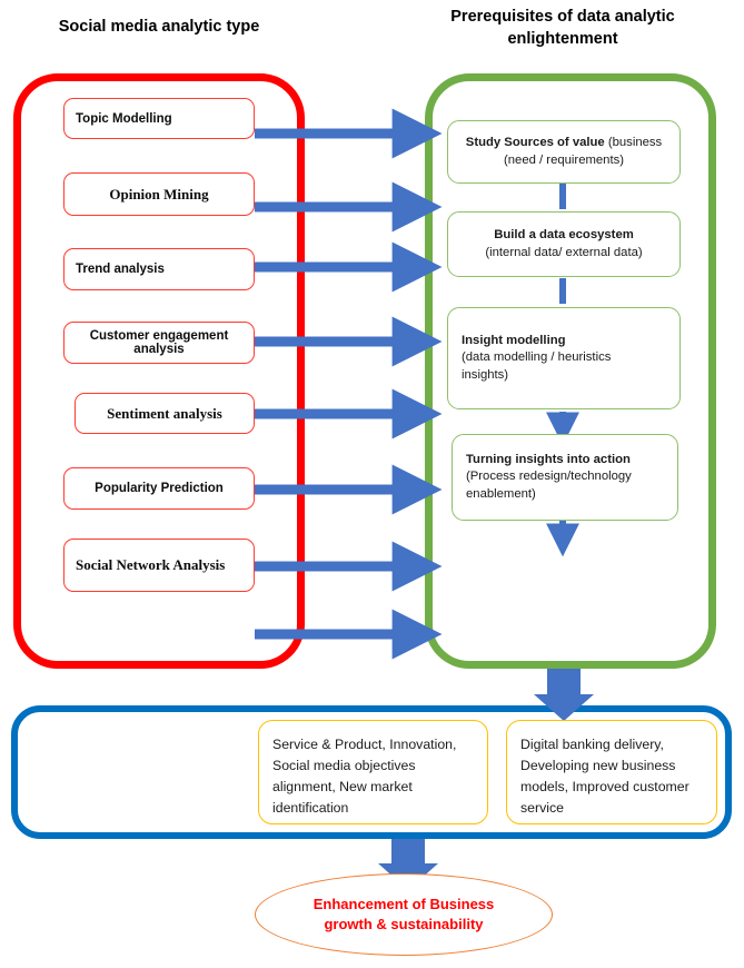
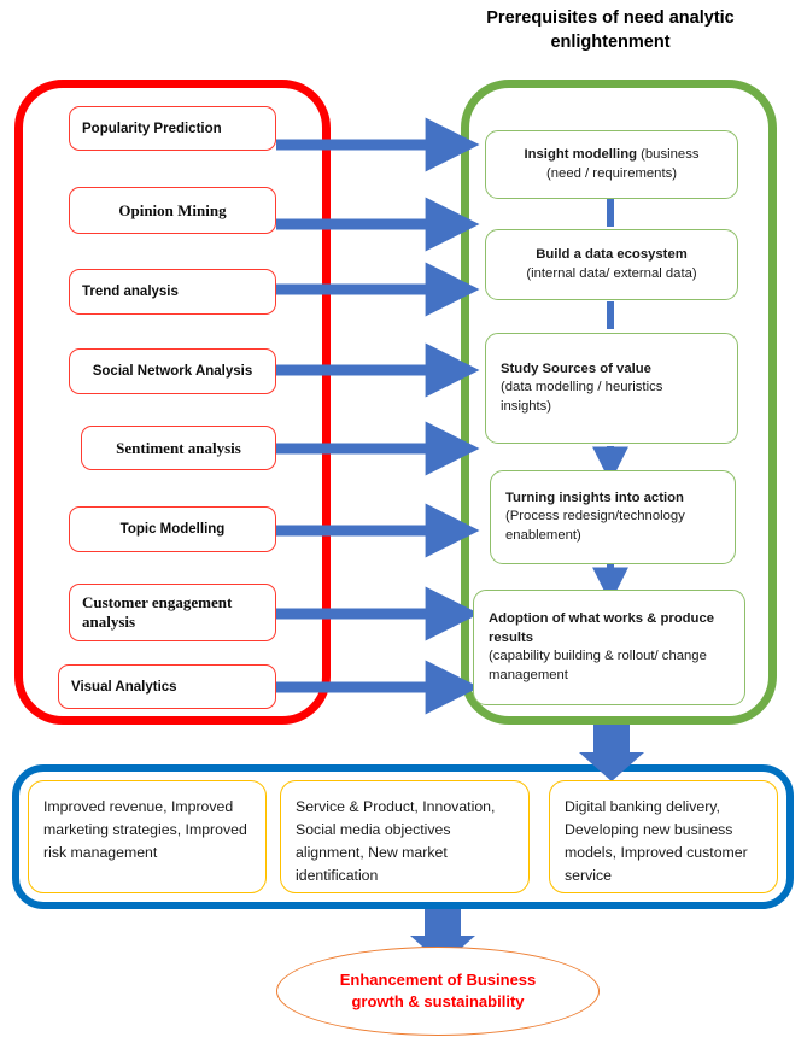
- Social media analytic type
- Prerequisites of data analytic enlightenment
+ Prerequisites of need analytic enlightenment
- Topic Modelling
+ Popularity Prediction
  Opinion Mining
  Trend analysis
- Customer engagement analysis
+ Social Network Analysis
  Sentiment analysis
- Popularity Prediction
+ Topic Modelling
- Social Network Analysis
+ Customer engagement analysis
+ Visual Analytics
- Study Sources of value (business
+ Insight modelling (business
  (need / requirements)
  Build a data ecosystem
  (internal data/ external data)
- Insight modelling
+ Study Sources of value
  (data modelling / heuristics
  insights)
  Turning insights into action
  (Process redesign/technology
  enablement)
+ Adoption of what works & produce results
+ (capability building & rollout/ change
+ management
+ Improved revenue, Improved marketing strategies, Improved risk management
  Service & Product, Innovation, Social media objectives alignment, New market identification
  Digital banking delivery, Developing new business models, Improved customer service
  Enhancement of Business
  growth & sustainability
